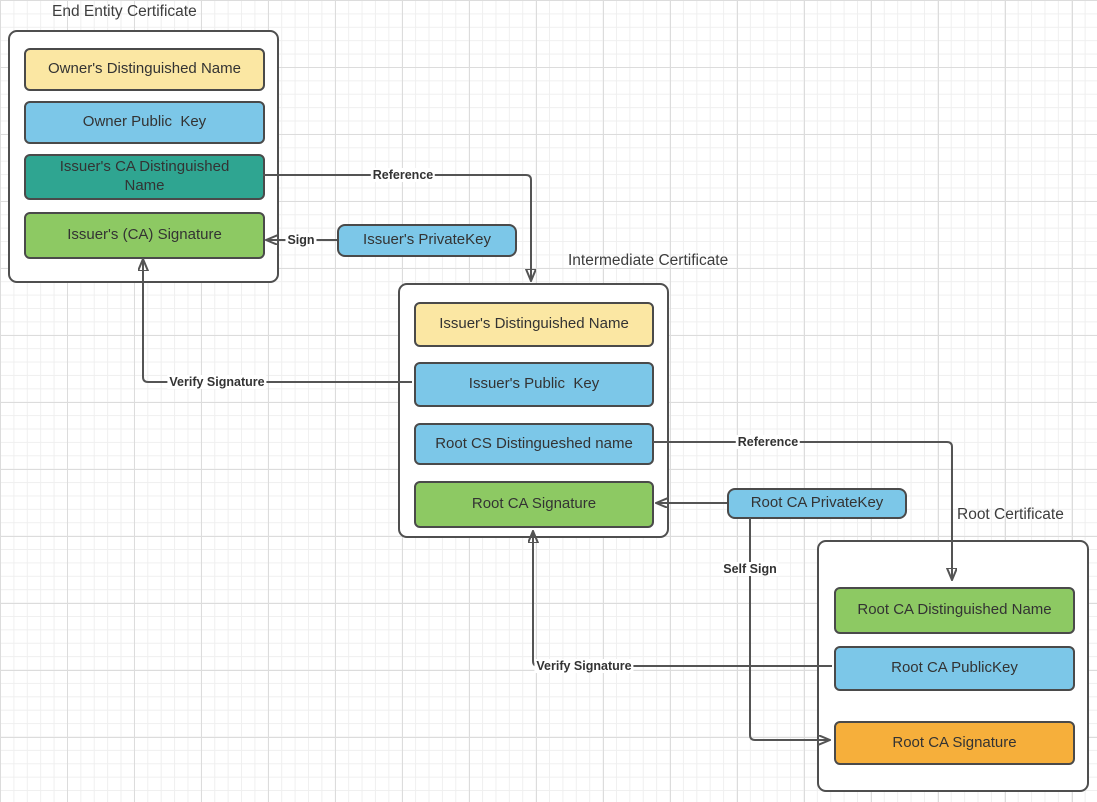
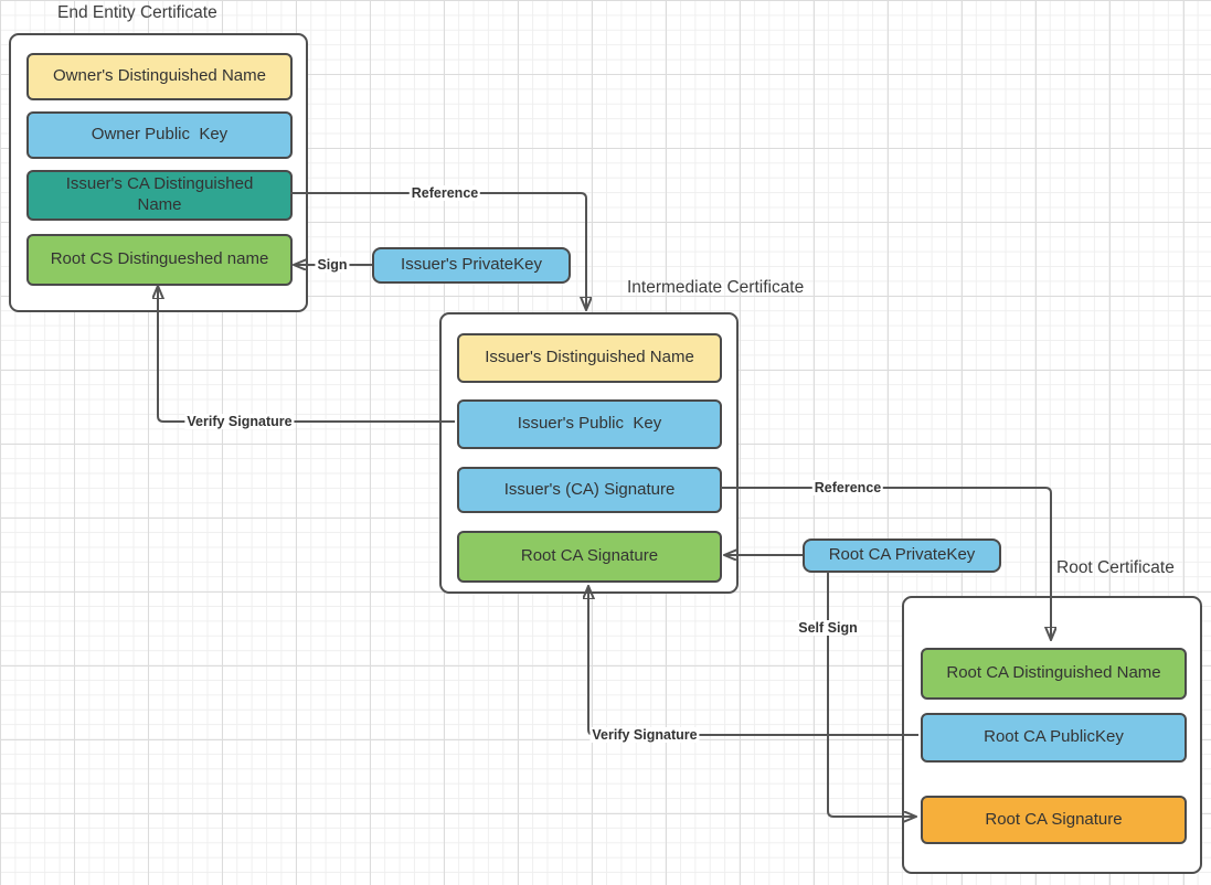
  End Entity Certificate
  Intermediate Certificate
  Root Certificate
  Owner's Distinguished Name
  Owner Public Key
  Issuer's CA Distinguished
  Name
- Issuer's (CA) Signature
+ Root CS Distingueshed name
  Issuer's Distinguished Name
  Issuer's Public Key
- Root CS Distingueshed name
+ Issuer's (CA) Signature
  Root CA Signature
  Root CA Distinguished Name
  Root CA PublicKey
  Root CA Signature
  Issuer's PrivateKey
  Root CA PrivateKey
  Reference
  Sign
  Verify Signature
  Reference
  Self Sign
  Verify Signature
